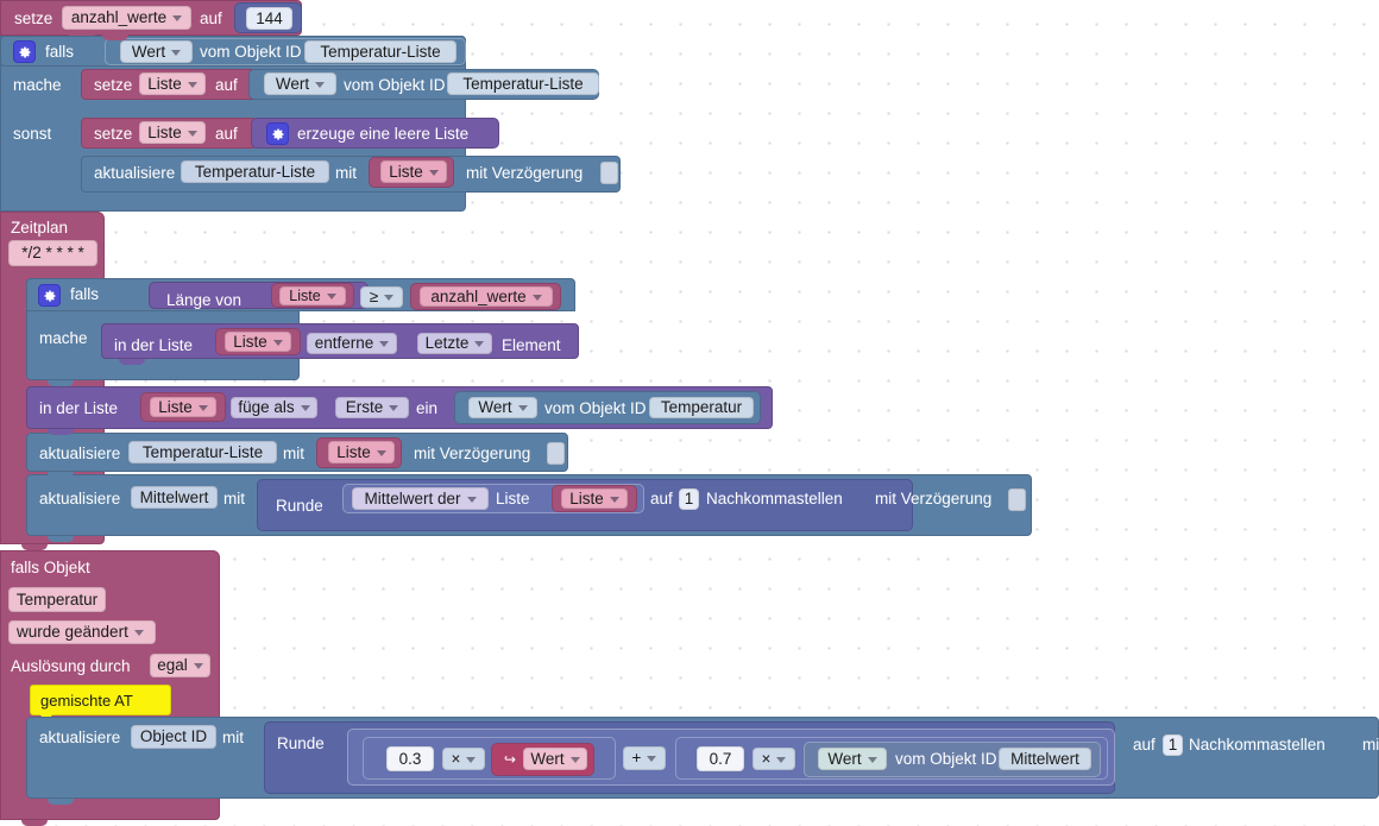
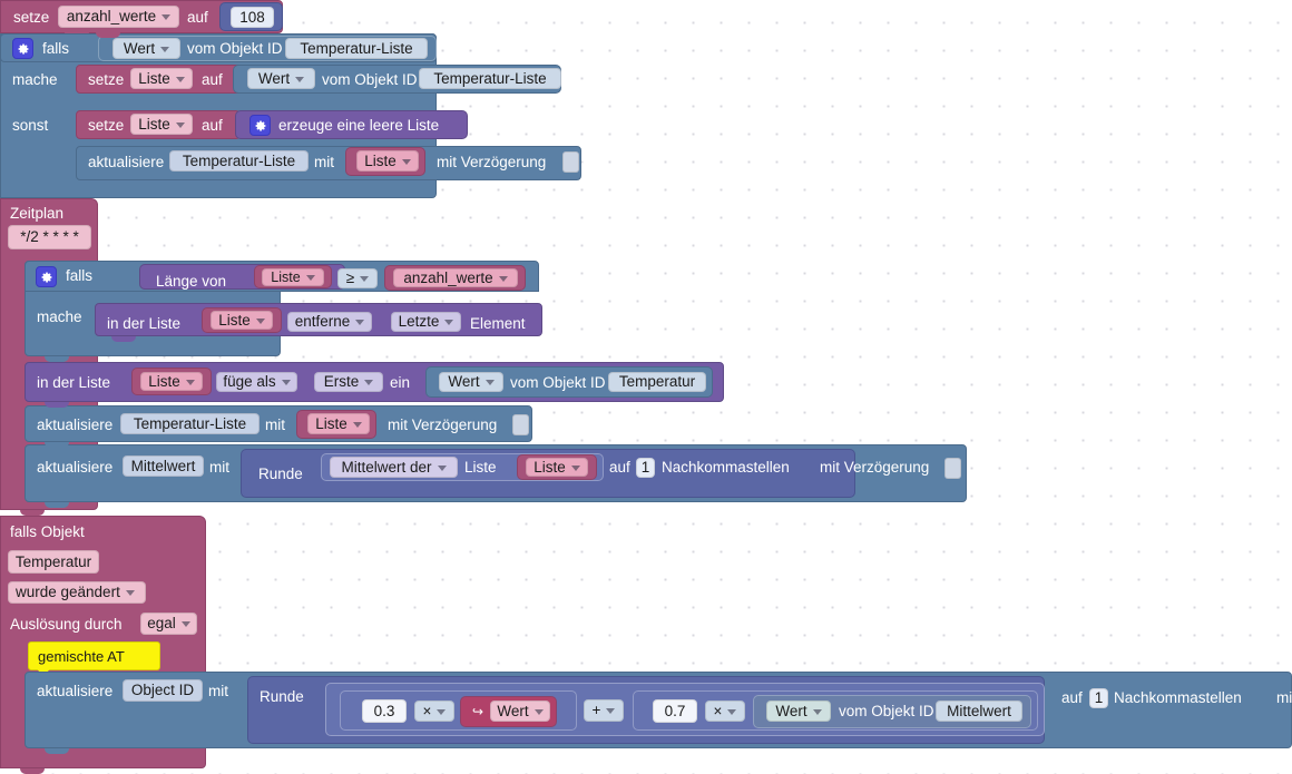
  setze
  anzahl_werte
  auf
- 144
+ 108
  falls
  Wert
  vom Objekt ID
  Temperatur-Liste
  mache
  setze
  Liste
  auf
  Wert
  vom Objekt ID
  Temperatur-Liste
  sonst
  setze
  Liste
  auf
  erzeuge eine leere Liste
  aktualisiere
  Temperatur-Liste
  mit
  Liste
  mit Verzögerung
  Zeitplan
  */2 * * * *
  falls
  Länge von
  Liste
  ≥
  anzahl_werte
  mache
  in der Liste
  Liste
  entferne
  Letzte
  Element
  in der Liste
  Liste
  füge als
  Erste
  ein
  Wert
  vom Objekt ID
  Temperatur
  aktualisiere
  Temperatur-Liste
  mit
  Liste
  mit Verzögerung
  aktualisiere
  Mittelwert
  mit
  Runde
  Mittelwert der
  Liste
  Liste
  auf
  1
  Nachkommastellen
  mit Verzögerung
  falls Objekt
  Temperatur
  wurde geändert
  Auslösung durch
  egal
  gemischte AT
  aktualisiere
  Object ID
  mit
  Runde
  0.3
  ×
  ↪
  Wert
  +
  0.7
  ×
  Wert
  vom Objekt ID
  Mittelwert
  auf
  1
  Nachkommastellen
  mi
